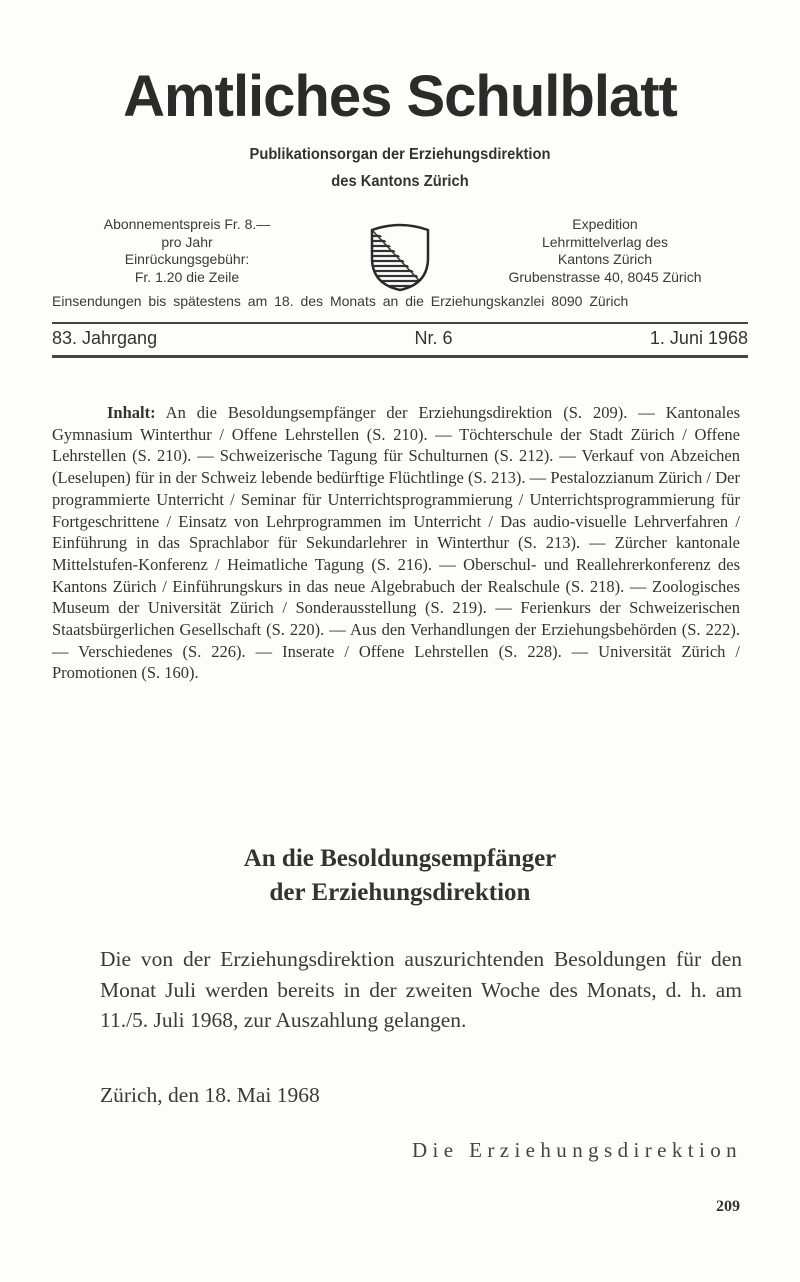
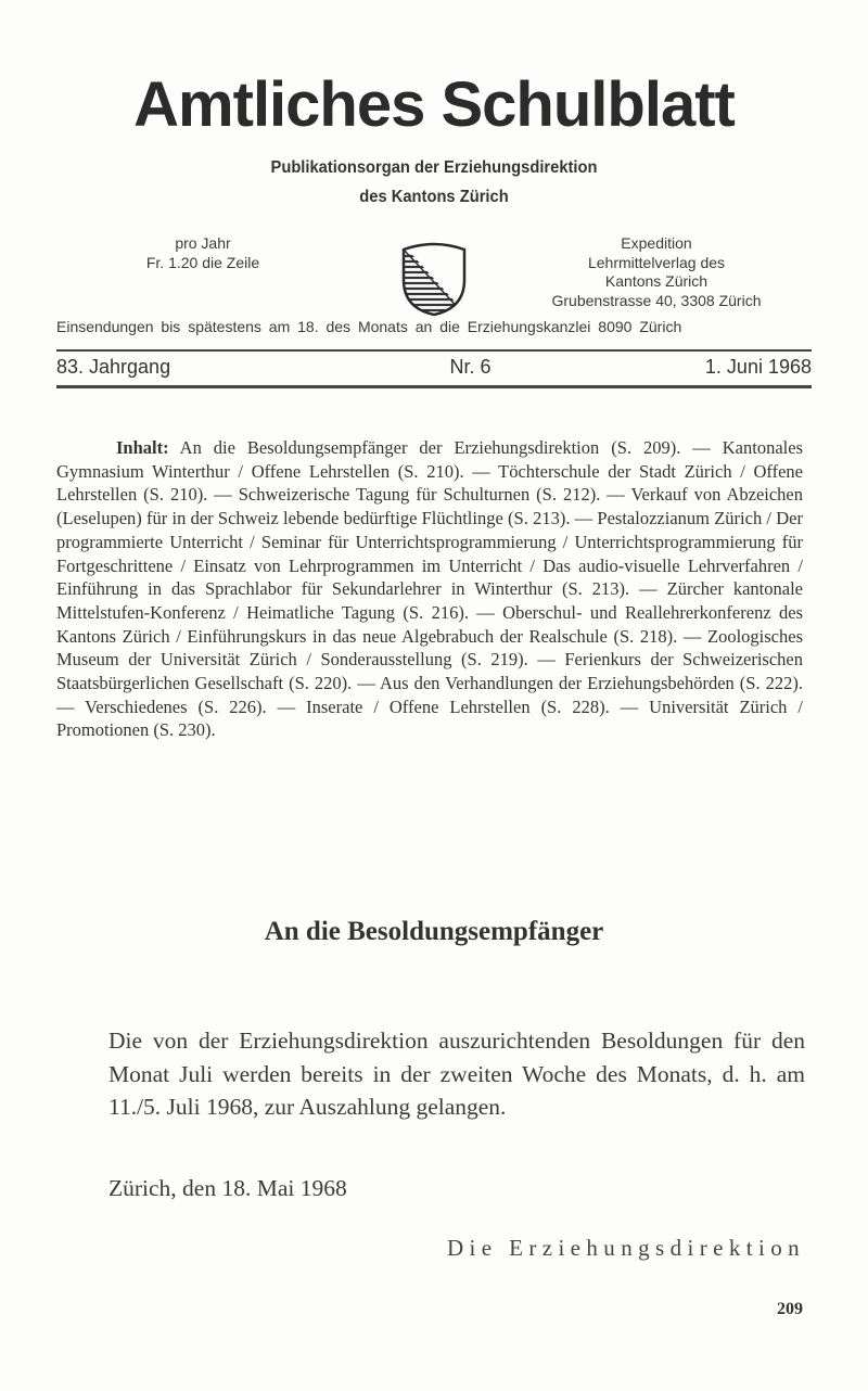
  Amtliches Schulblatt
  Publikationsorgan der Erziehungsdirektion
  des Kantons Zürich
- Abonnementspreis Fr. 8.—
  pro Jahr
- Einrückungsgebühr:
  Fr. 1.20 die Zeile
  Expedition
  Lehrmittelverlag des
  Kantons Zürich
- Grubenstrasse 40, 8045 Zürich
+ Grubenstrasse 40, 3308 Zürich
  Einsendungen bis spätestens am 18. des Monats an die Erziehungskanzlei 8090 Zürich
  83. Jahrgang
  Nr. 6
  1. Juni 1968
- Inhalt: An die Besoldungsempfänger der Erziehungsdirektion (S. 209). — Kantonales Gymnasium Winterthur / Offene Lehrstellen (S. 210). — Töchterschule der Stadt Zürich / Offene Lehrstellen (S. 210). — Schweizerische Tagung für Schulturnen (S. 212). — Verkauf von Abzeichen (Leselupen) für in der Schweiz lebende bedürftige Flüchtlinge (S. 213). — Pestalozzianum Zürich / Der programmierte Unterricht / Seminar für Unterrichtsprogrammierung / Unterrichtsprogrammierung für Fortgeschrittene / Einsatz von Lehrprogrammen im Unterricht / Das audio-visuelle Lehrverfahren / Einführung in das Sprachlabor für Sekundarlehrer in Winterthur (S. 213). — Zürcher kantonale Mittelstufen-Konferenz / Heimatliche Tagung (S. 216). — Oberschul- und Reallehrerkonferenz des Kantons Zürich / Einführungskurs in das neue Algebrabuch der Realschule (S. 218). — Zoologisches Museum der Universität Zürich / Sonderausstellung (S. 219). — Ferienkurs der Schweizerischen Staatsbürgerlichen Gesellschaft (S. 220). — Aus den Verhandlungen der Erziehungsbehörden (S. 222). — Verschiedenes (S. 226). — Inserate / Offene Lehrstellen (S. 228). — Universität Zürich / Promotionen (S. 160).
+ Inhalt: An die Besoldungsempfänger der Erziehungsdirektion (S. 209). — Kantonales Gymnasium Winterthur / Offene Lehrstellen (S. 210). — Töchterschule der Stadt Zürich / Offene Lehrstellen (S. 210). — Schweizerische Tagung für Schulturnen (S. 212). — Verkauf von Abzeichen (Leselupen) für in der Schweiz lebende bedürftige Flüchtlinge (S. 213). — Pestalozzianum Zürich / Der programmierte Unterricht / Seminar für Unterrichtsprogrammierung / Unterrichtsprogrammierung für Fortgeschrittene / Einsatz von Lehrprogrammen im Unterricht / Das audio-visuelle Lehrverfahren / Einführung in das Sprachlabor für Sekundarlehrer in Winterthur (S. 213). — Zürcher kantonale Mittelstufen-Konferenz / Heimatliche Tagung (S. 216). — Oberschul- und Reallehrerkonferenz des Kantons Zürich / Einführungskurs in das neue Algebrabuch der Realschule (S. 218). — Zoologisches Museum der Universität Zürich / Sonderausstellung (S. 219). — Ferienkurs der Schweizerischen Staatsbürgerlichen Gesellschaft (S. 220). — Aus den Verhandlungen der Erziehungsbehörden (S. 222). — Verschiedenes (S. 226). — Inserate / Offene Lehrstellen (S. 228). — Universität Zürich / Promotionen (S. 230).
  An die Besoldungsempfänger
- der Erziehungsdirektion
  Die von der Erziehungsdirektion auszurichtenden Besoldungen für den Monat Juli werden bereits in der zweiten Woche des Monats, d. h. am 11./5. Juli 1968, zur Auszahlung gelangen.
  Zürich, den 18. Mai 1968
  Die Erziehungsdirektion
  209
